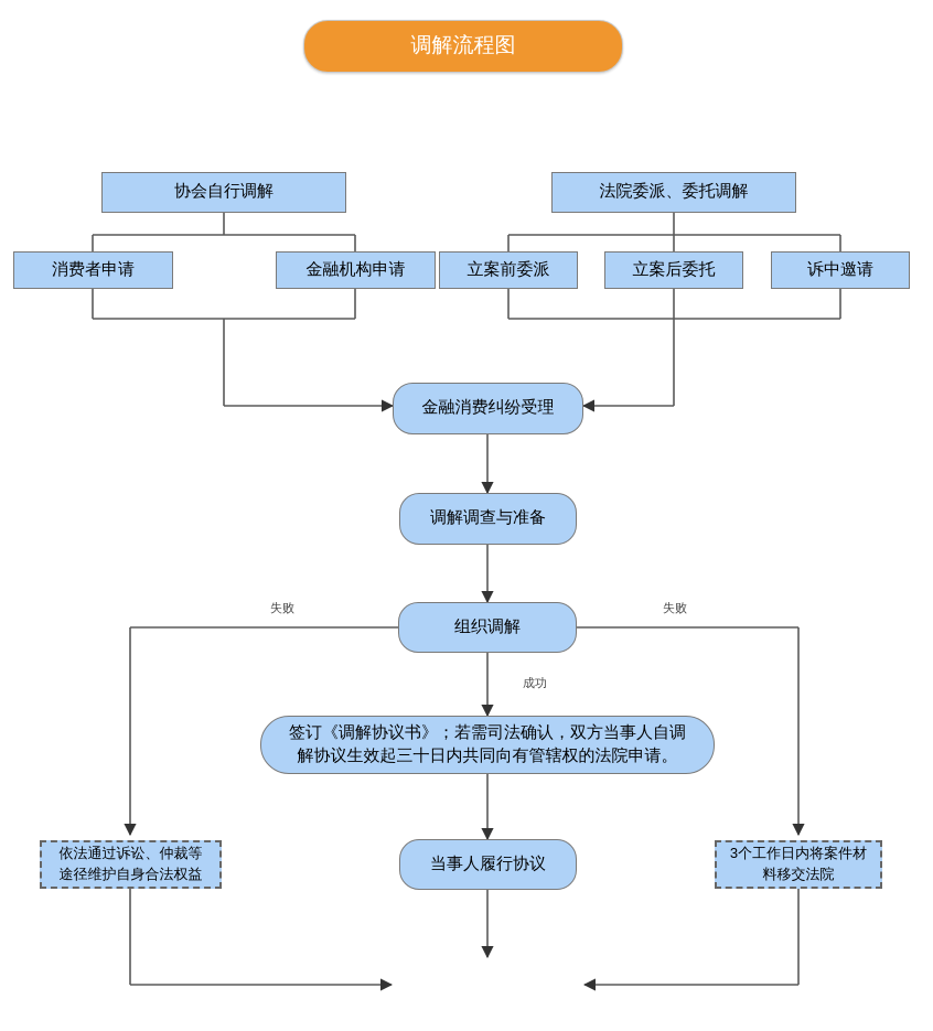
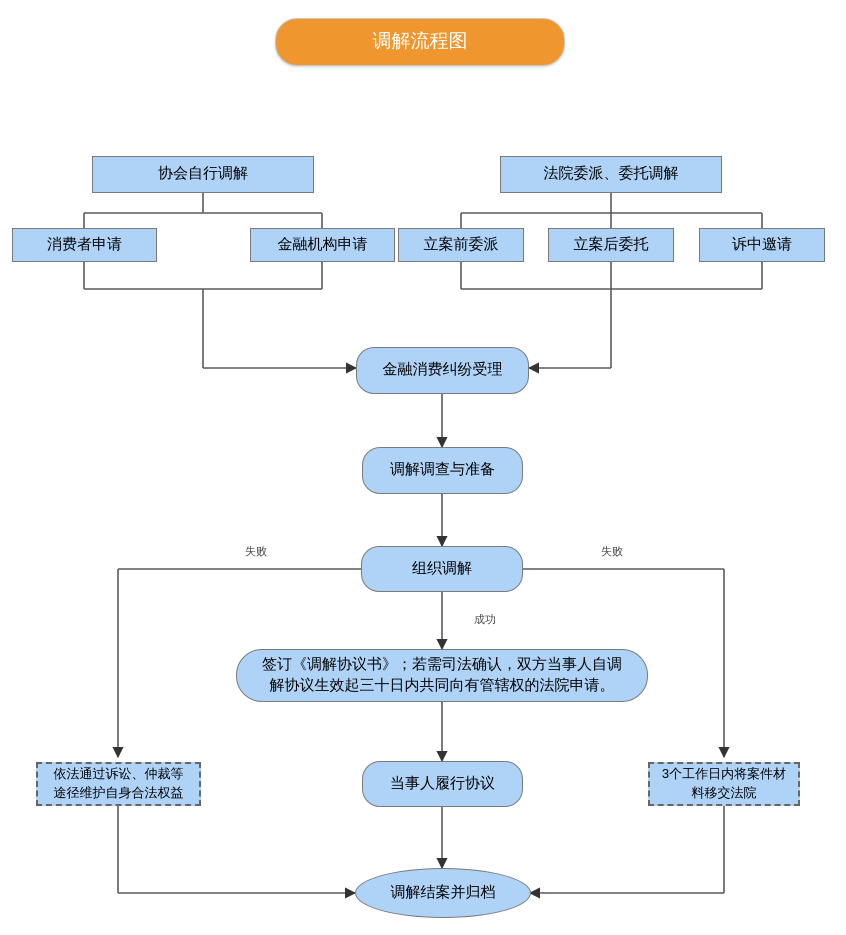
  调解流程图
  协会自行调解
  消费者申请
  金融机构申请
  法院委派、委托调解
  立案前委派
  立案后委托
  诉中邀请
  金融消费纠纷受理
  调解调查与准备
  组织调解
  签订《调解协议书》；若需司法确认，双方当事人自调
  解协议生效起三十日内共同向有管辖权的法院申请。
  当事人履行协议
  依法通过诉讼、仲裁等
  途径维护自身合法权益
  3个工作日内将案件材
  料移交法院
+ 调解结案并归档
  失败
  失败
  成功
